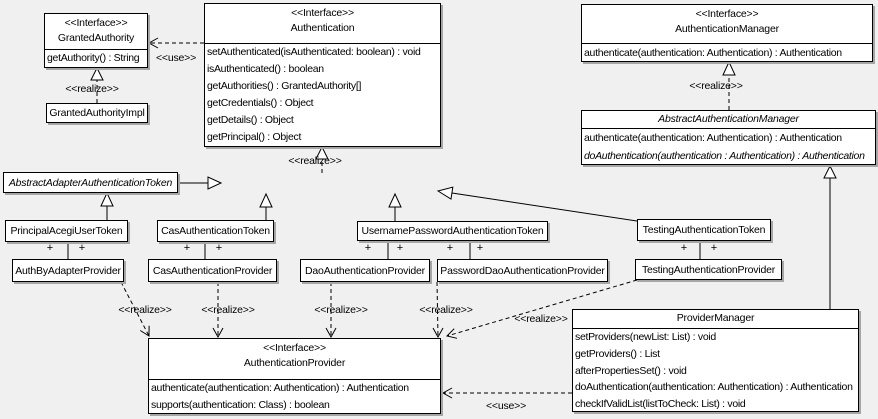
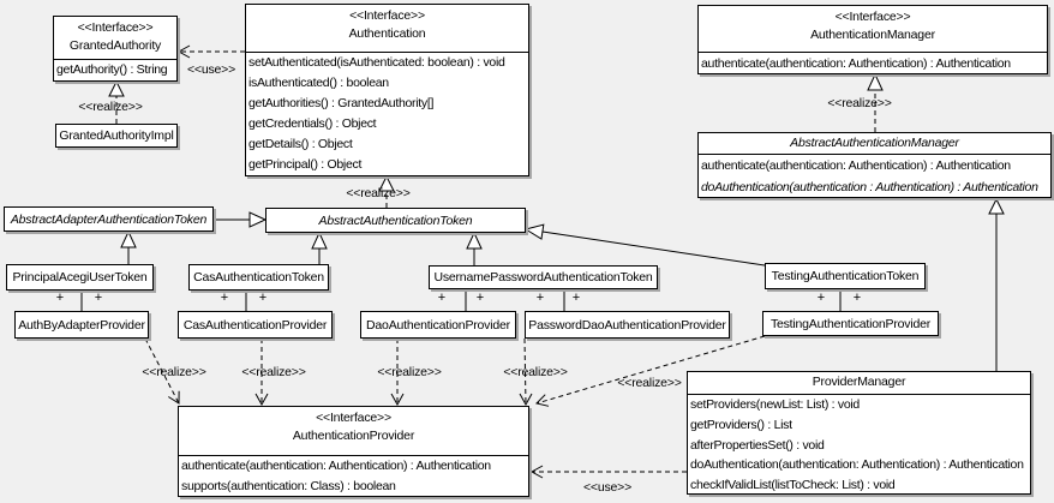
  <<Interface>>
  GrantedAuthority
  getAuthority() : String
  GrantedAuthorityImpl
  <<Interface>>
  Authentication
  setAuthenticated(isAuthenticated: boolean) : void
  isAuthenticated() : boolean
  getAuthorities() : GrantedAuthority[]
  getCredentials() : Object
  getDetails() : Object
  getPrincipal() : Object
  <<Interface>>
  AuthenticationManager
  authenticate(authentication: Authentication) : Authentication
  AbstractAuthenticationManager
  authenticate(authentication: Authentication) : Authentication
  doAuthentication(authentication : Authentication) : Authentication
  AbstractAdapterAuthenticationToken
+ AbstractAuthenticationToken
  PrincipalAcegiUserToken
  CasAuthenticationToken
  UsernamePasswordAuthenticationToken
  TestingAuthenticationToken
  AuthByAdapterProvider
  CasAuthenticationProvider
  DaoAuthenticationProvider
  PasswordDaoAuthenticationProvider
  TestingAuthenticationProvider
  <<Interface>>
  AuthenticationProvider
  authenticate(authentication: Authentication) : Authentication
  supports(authentication: Class) : boolean
  ProviderManager
  setProviders(newList: List) : void
  getProviders() : List
  afterPropertiesSet() : void
  doAuthentication(authentication: Authentication) : Authentication
  checkIfValidList(listToCheck: List) : void
  <<realize>>
  <<use>>
  <<realize>>
  <<realize>>
  <<realize>>
  <<realize>>
  <<realize>>
  <<realize>>
  <<realize>>
  <<use>>
  +
  +
  +
  +
  +
  +
  +
  +
  +
  +
